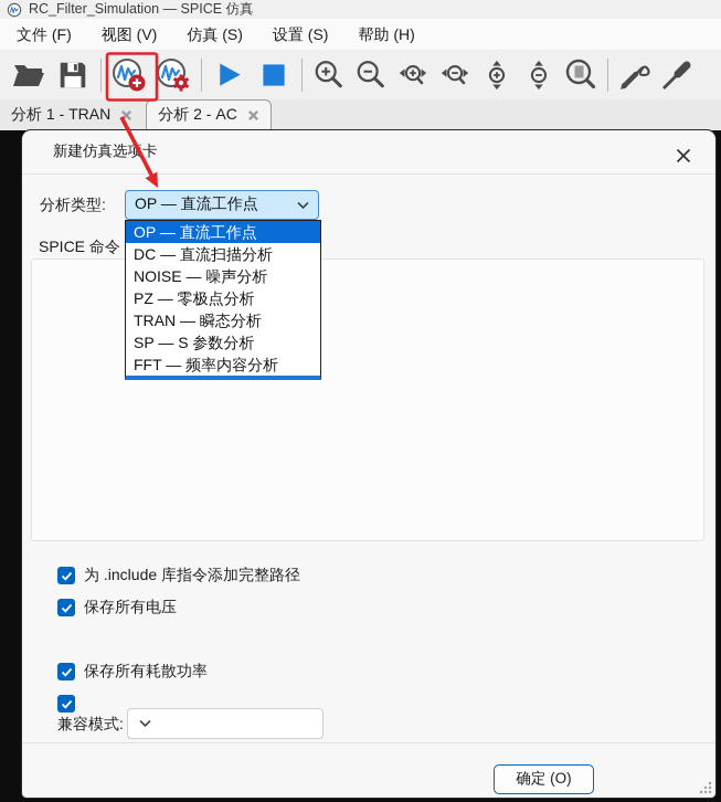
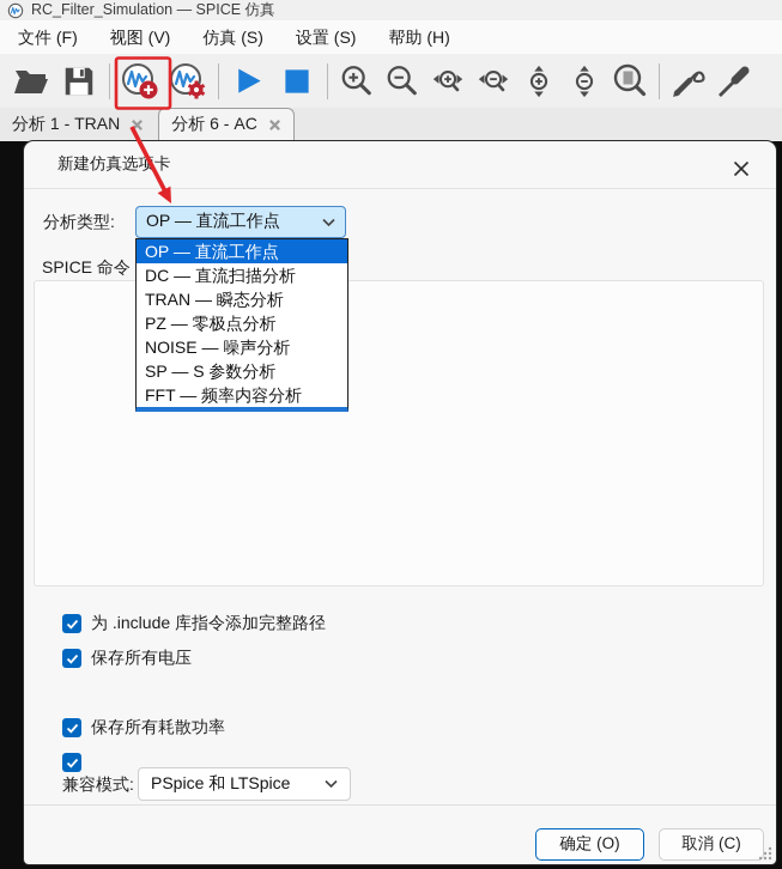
  RC_Filter_Simulation — SPICE 仿真
  文件 (F)
  视图 (V)
  仿真 (S)
  设置 (S)
  帮助 (H)
  分析 1 - TRAN
- 分析 2 - AC
+ 分析 6 - AC
  新建仿真选项卡
  分析类型:
  OP — 直流工作点
  SPICE 命令
  OP — 直流工作点
  DC — 直流扫描分析
- NOISE — 噪声分析
+ TRAN — 瞬态分析
  PZ — 零极点分析
- TRAN — 瞬态分析
+ NOISE — 噪声分析
  SP — S 参数分析
  FFT — 频率内容分析
  为 .include 库指令添加完整路径
  保存所有电压
  保存所有耗散功率
  兼容模式:
+ PSpice 和 LTSpice
  确定 (O)
+ 取消 (C)
